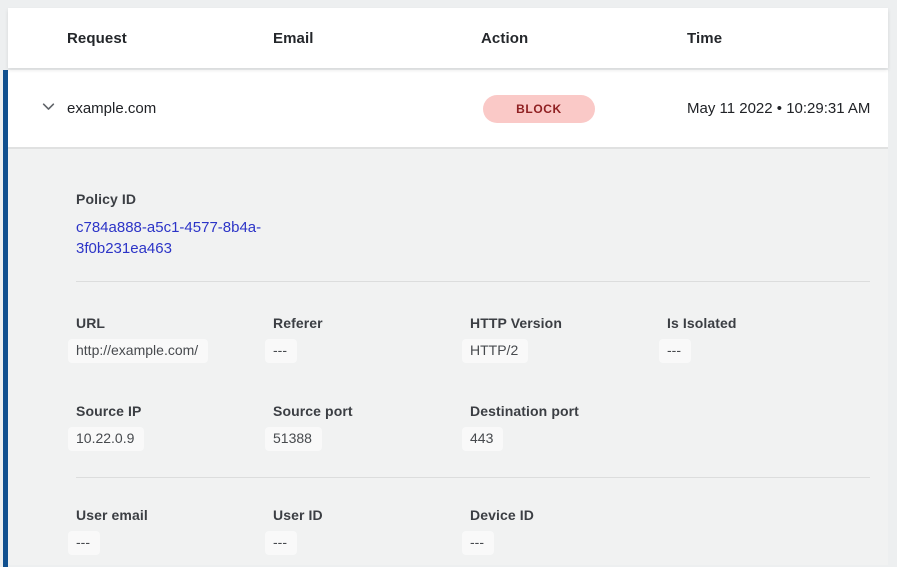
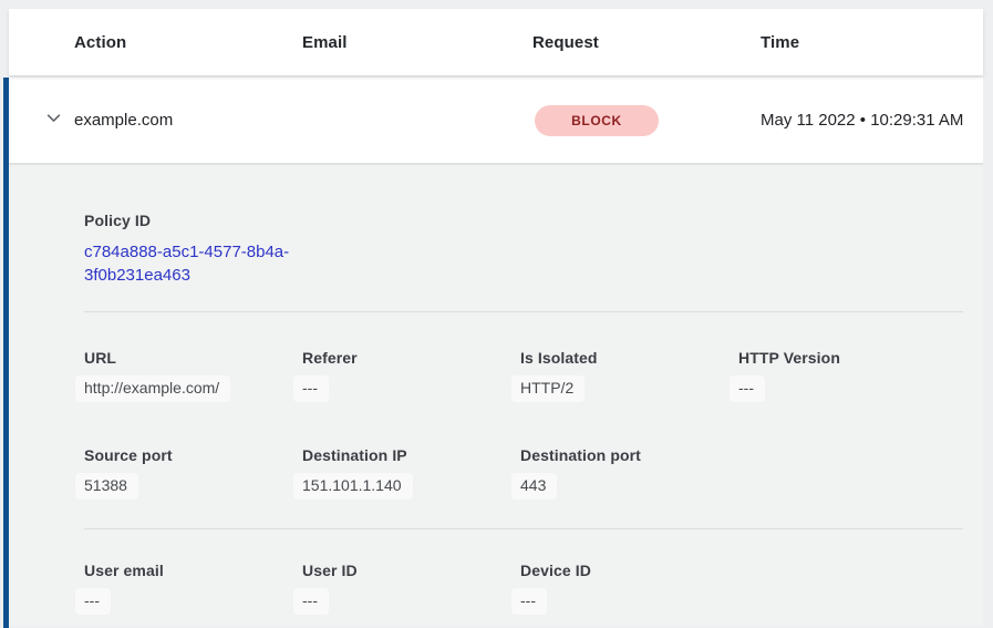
- Request
+ Action
  Email
- Action
+ Request
  Time
  example.com
  BLOCK
  May 11 2022 • 10:29:31 AM
  Policy ID
  c784a888-a5c1-4577-8b4a-3f0b231ea463
  URL
  http://example.com/
  Referer
  ---
- HTTP Version
+ Is Isolated
  HTTP/2
- Is Isolated
+ HTTP Version
  ---
- Source IP
- 10.22.0.9
  Source port
  51388
+ Destination IP
+ 151.101.1.140
  Destination port
  443
  User email
  ---
  User ID
  ---
  Device ID
  ---
